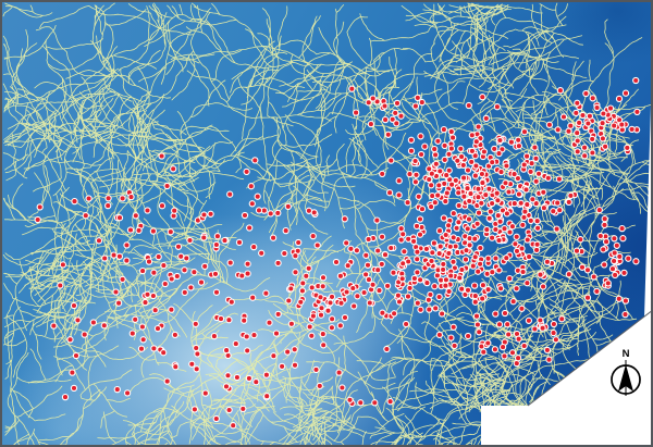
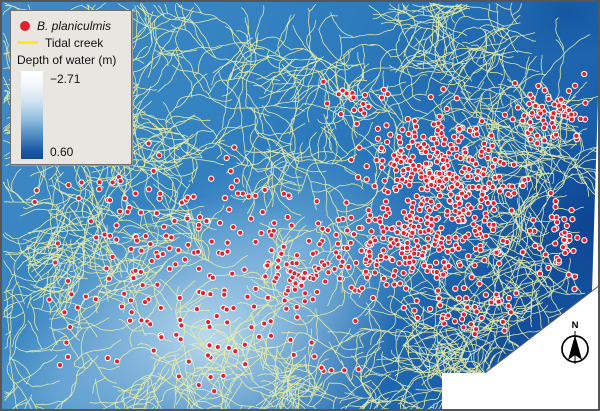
+ B. planiculmis
+ Tidal creek
+ Depth of water (m)
+ −2.71
+ 0.60
  N
